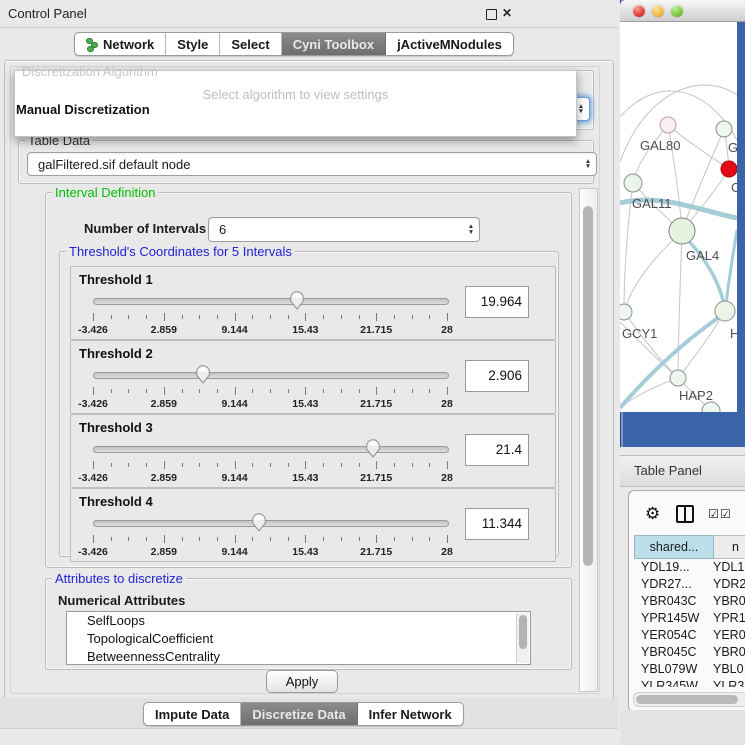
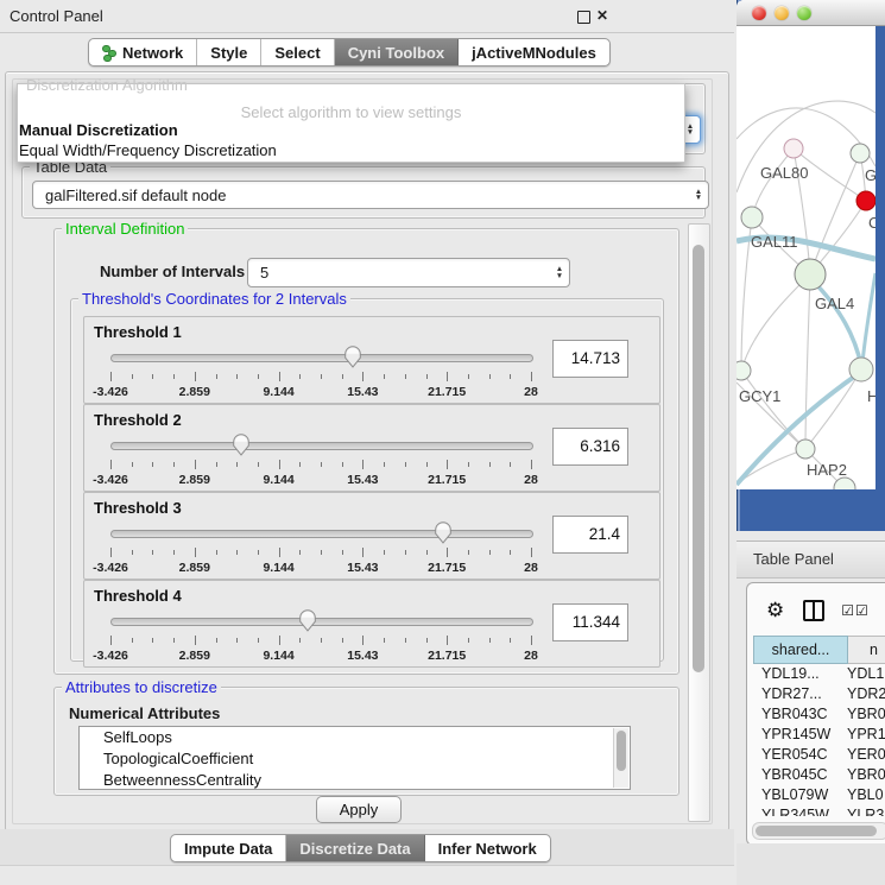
  Control Panel
  ✕
  Network
  Style
  Select
  Cyni Toolbox
  jActiveMNodules
  Table Data
  galFiltered.sif default node
  Interval Definition
  Number of Intervals
- 6
+ 5
- Threshold's Coordinates for 5 Intervals
+ Threshold's Coordinates for 2 Intervals
  Threshold 1
  -3.426
  2.859
  9.144
  15.43
  21.715
  28
- 19.964
+ 14.713
  Threshold 2
  -3.426
  2.859
  9.144
  15.43
  21.715
  28
- 2.906
+ 6.316
  Threshold 3
  -3.426
  2.859
  9.144
  15.43
  21.715
  28
  21.4
  Threshold 4
  -3.426
  2.859
  9.144
  15.43
  21.715
  28
  11.344
  Attributes to discretize
  Numerical Attributes
  SelfLoops
  TopologicalCoefficient
  BetweennessCentrality
  Apply
  Select algorithm to view settings
  Manual Discretization
+ Equal Width/Frequency Discretization
  Discretization Algorithm
  Impute Data
  Discretize Data
  Infer Network
  GAL80
  G
  C
  GAL11
  GAL4
  GCY1
  H
  HAP2
  Table Panel
  ⚙
  ☑☑
  shared...
  n
  YDL19...
  YDL1
  YDR27...
  YDR2
  YBR043C
  YBR0
  YPR145W
  YPR1
  YER054C
  YER0
  YBR045C
  YBR0
  YBL079W
  YBL0
  YLR345W
  YLR3
